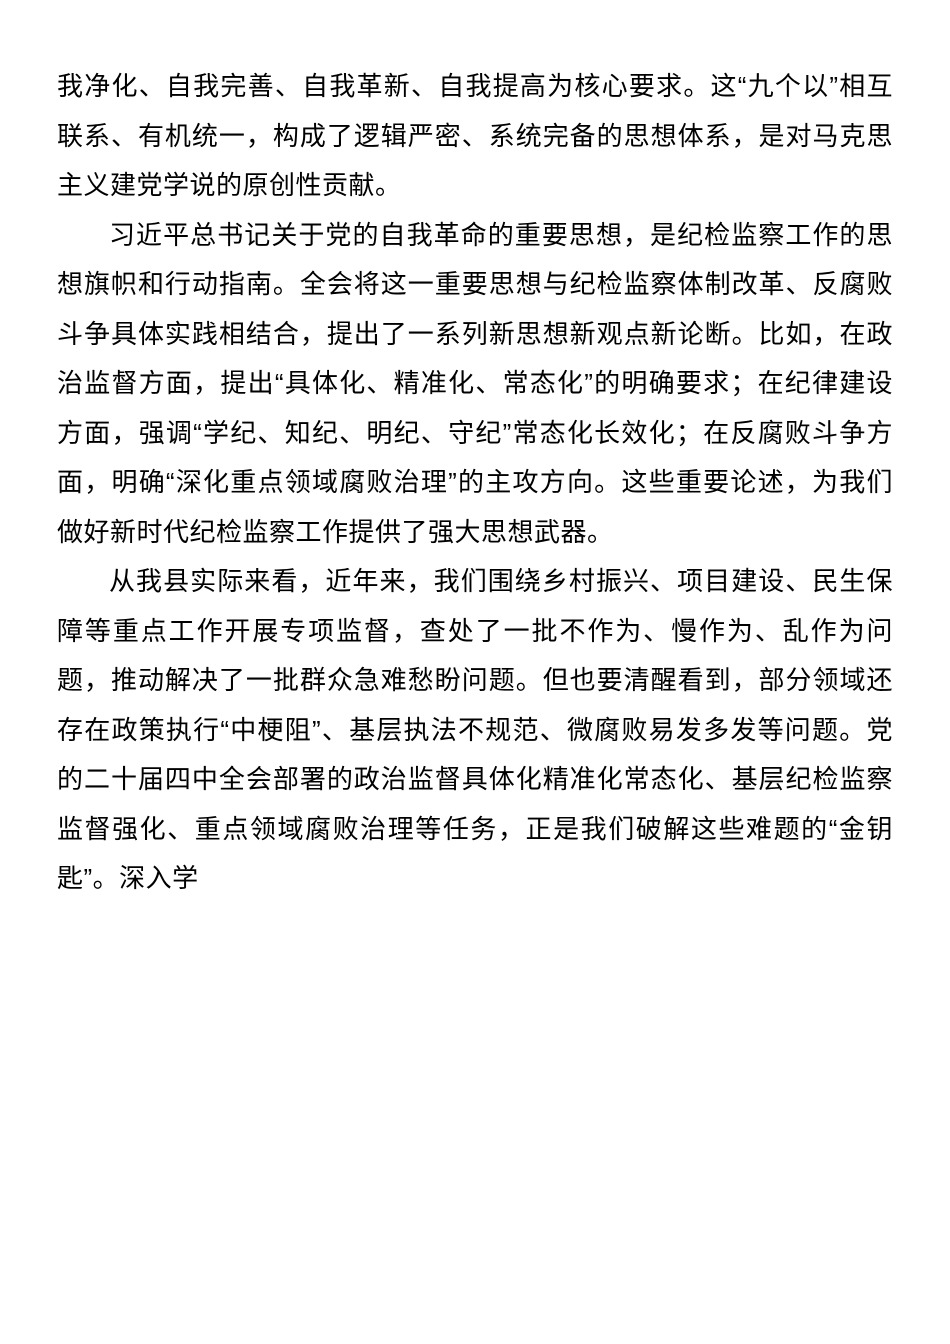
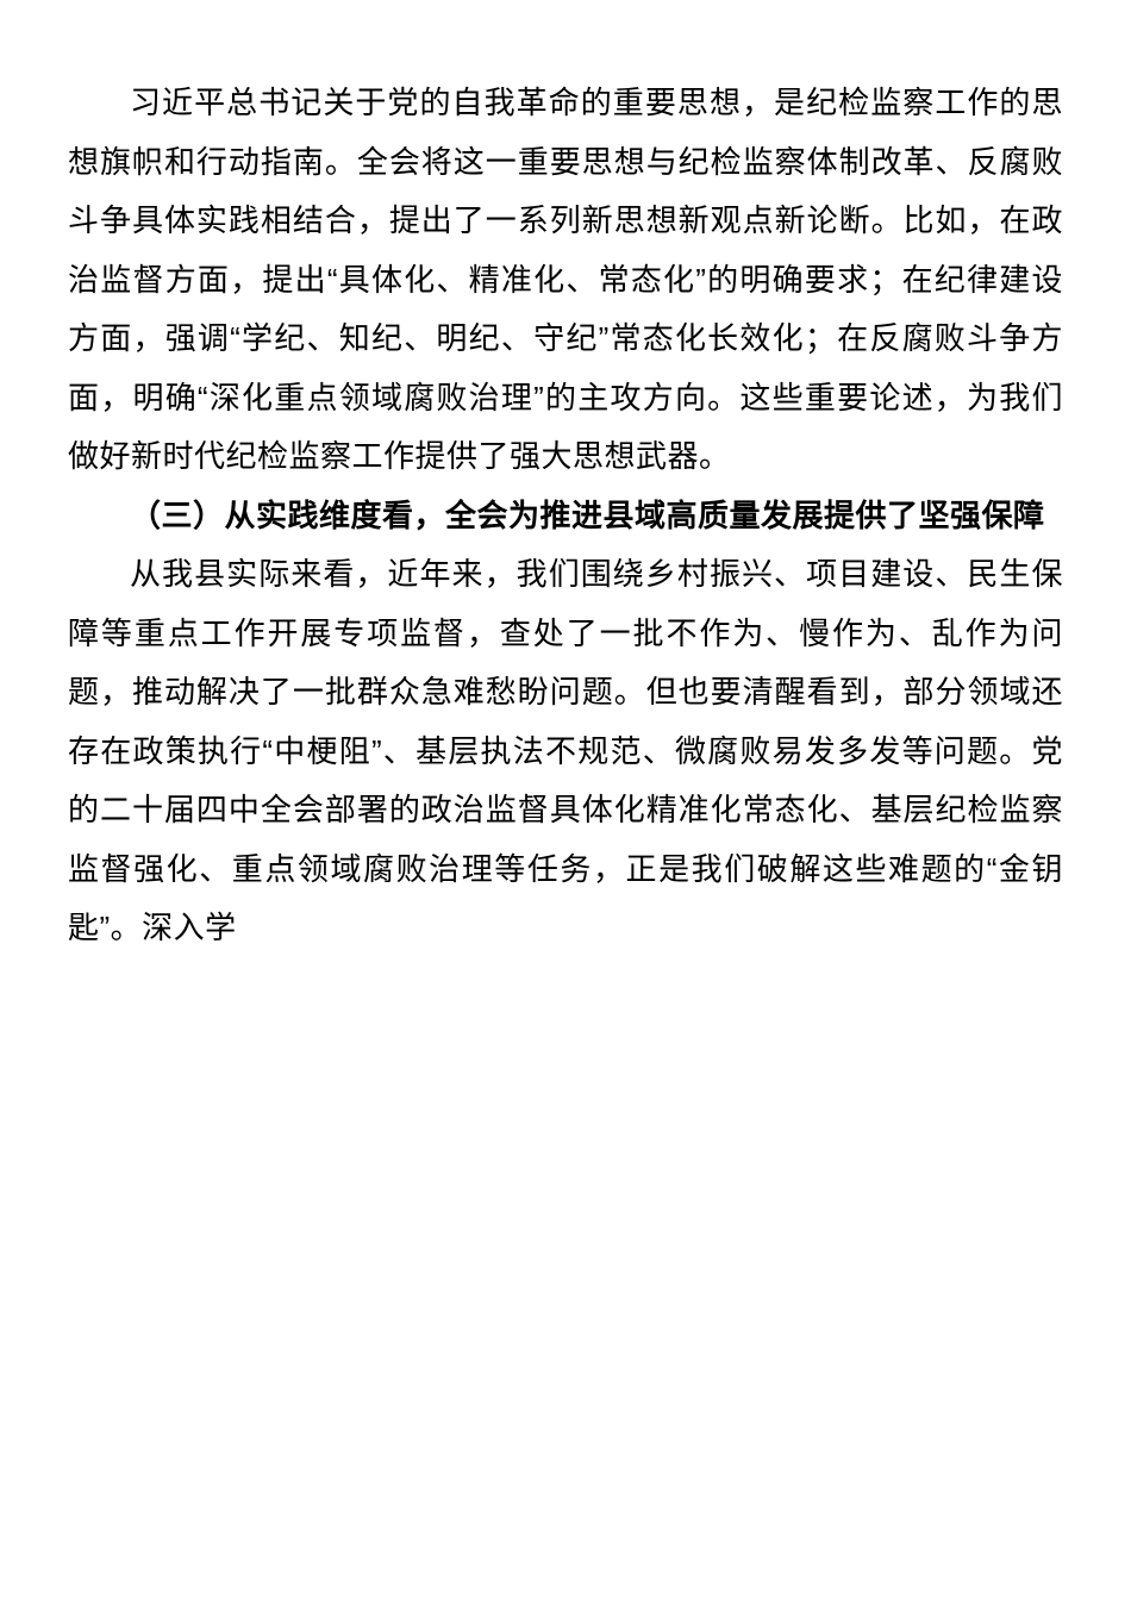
- 我净化、自我完善、自我革新、自我提高为核心要求。这“九个以”相互联系、有机统一，构成了逻辑严密、系统完备的思想体系，是对马克思主义建党学说的原创性贡献。
  习近平总书记关于党的自我革命的重要思想，是纪检监察工作的思想旗帜和行动指南。全会将这一重要思想与纪检监察体制改革、反腐败斗争具体实践相结合，提出了一系列新思想新观点新论断。比如，在政治监督方面，提出“具体化、精准化、常态化”的明确要求；在纪律建设方面，强调“学纪、知纪、明纪、守纪”常态化长效化；在反腐败斗争方面，明确“深化重点领域腐败治理”的主攻方向。这些重要论述，为我们做好新时代纪检监察工作提供了强大思想武器。
+ （三）从实践维度看，全会为推进县域高质量发展提供了坚强保障
  从我县实际来看，近年来，我们围绕乡村振兴、项目建设、民生保障等重点工作开展专项监督，查处了一批不作为、慢作为、乱作为问题，推动解决了一批群众急难愁盼问题。但也要清醒看到，部分领域还存在政策执行“中梗阻”、基层执法不规范、微腐败易发多发等问题。党的二十届四中全会部署的政治监督具体化精准化常态化、基层纪检监察监督强化、重点领域腐败治理等任务，正是我们破解这些难题的“金钥匙”。深入学
